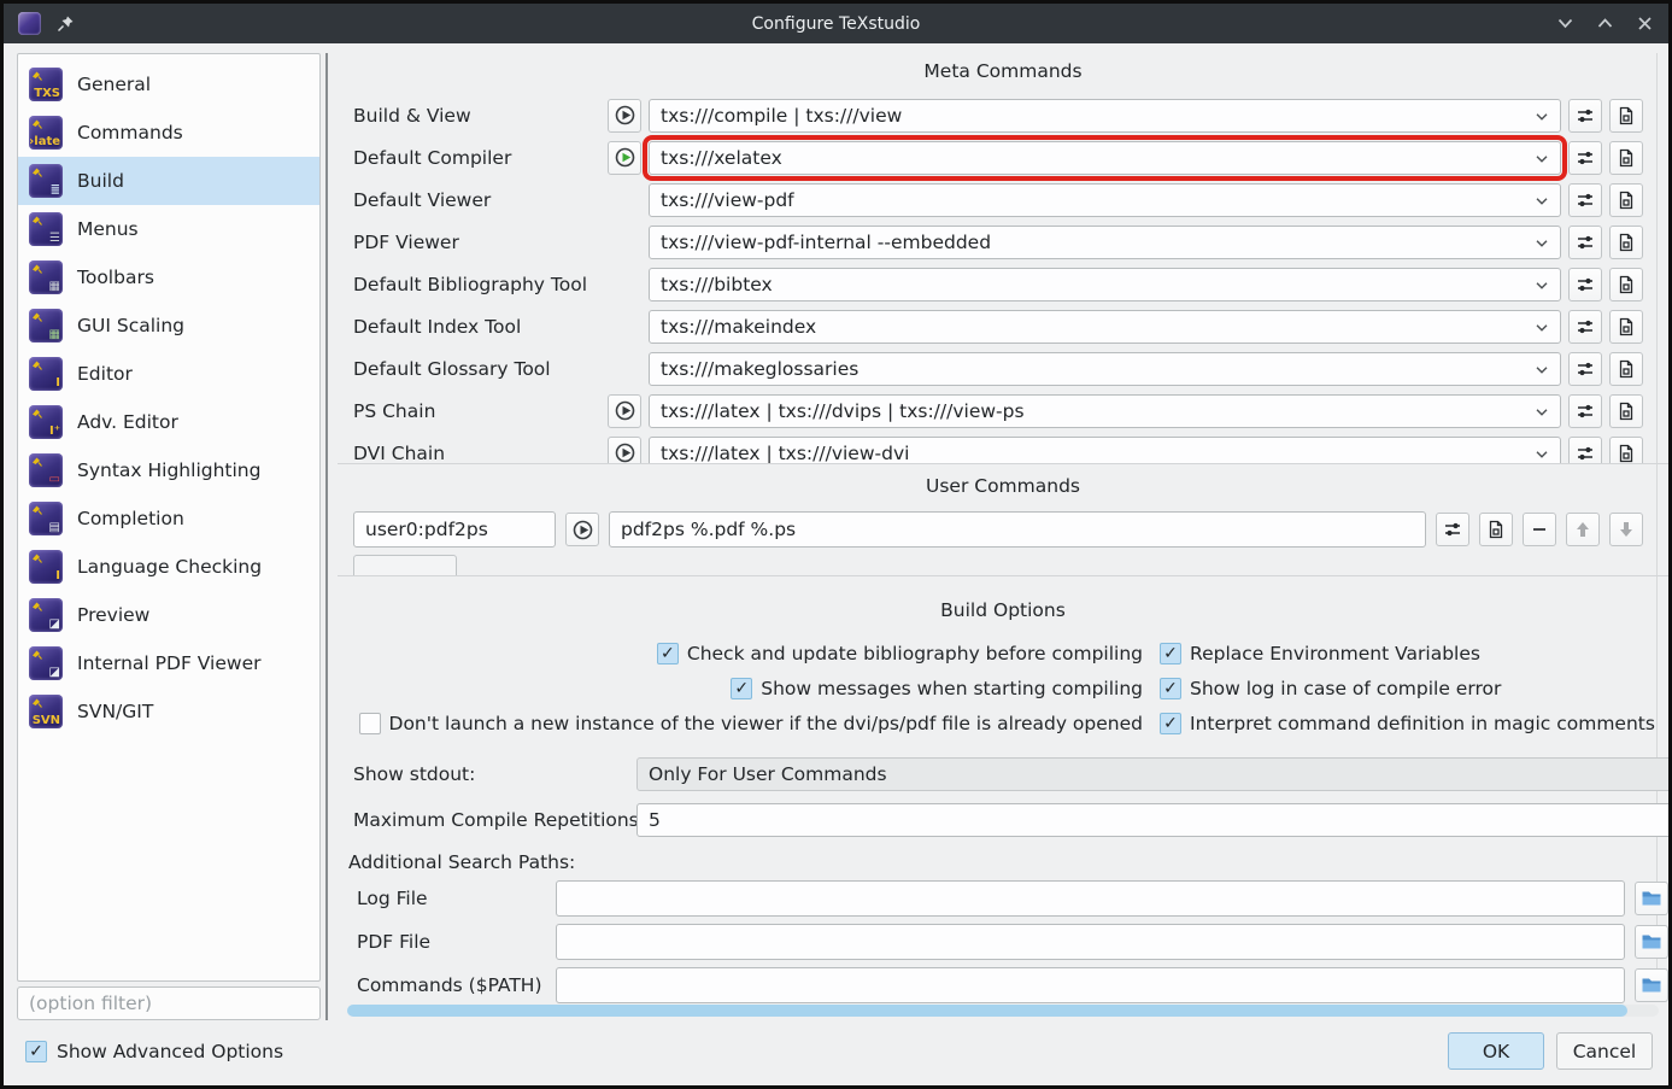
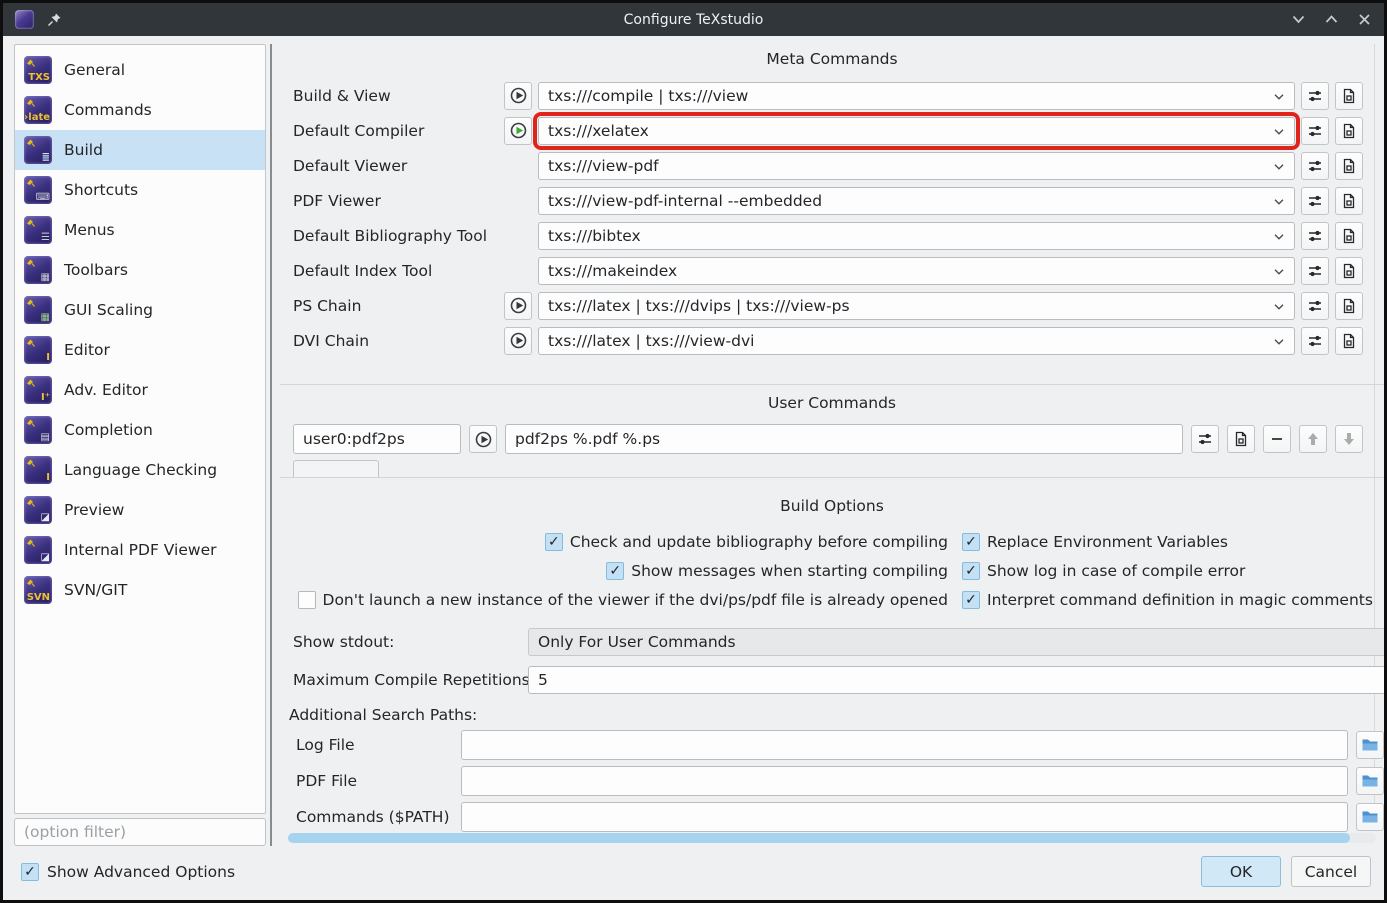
  Configure TeXstudio
  TXS
  General
  ›late
  Commands
  ≣
  Build
+ ⌨
+ Shortcuts
  ☰
  Menus
  ▦
  Toolbars
  ▦
  GUI Scaling
  I
  Editor
  I⁺
  Adv. Editor
- ▭
- Syntax Highlighting
  ▤
  Completion
  I
  Language Checking
  ◪
  Preview
  ◪
  Internal PDF Viewer
  SVN
  SVN/GIT
  (option filter)
  Meta Commands
  Build & View
  txs:///compile | txs:///view
  Default Compiler
  txs:///xelatex
  Default Viewer
  txs:///view-pdf
  PDF Viewer
  txs:///view-pdf-internal --embedded
  Default Bibliography Tool
  txs:///bibtex
  Default Index Tool
  txs:///makeindex
- Default Glossary Tool
- txs:///makeglossaries
  PS Chain
  txs:///latex | txs:///dvips | txs:///view-ps
  DVI Chain
  txs:///latex | txs:///view-dvi
  User Commands
  user0:pdf2ps
  pdf2ps %.pdf %.ps
  Build Options
  ✓
  Check and update bibliography before compiling
  ✓
  Replace Environment Variables
  ✓
  Show messages when starting compiling
  ✓
  Show log in case of compile error
  Don't launch a new instance of the viewer if the dvi/ps/pdf file is already opened
  ✓
  Interpret command definition in magic comments
  Show stdout:
  Only For User Commands
  Maximum Compile Repetitions
  5
  Additional Search Paths:
  Log File
  PDF File
  Commands ($PATH)
  ✓
  Show Advanced Options
  OK
  Cancel
